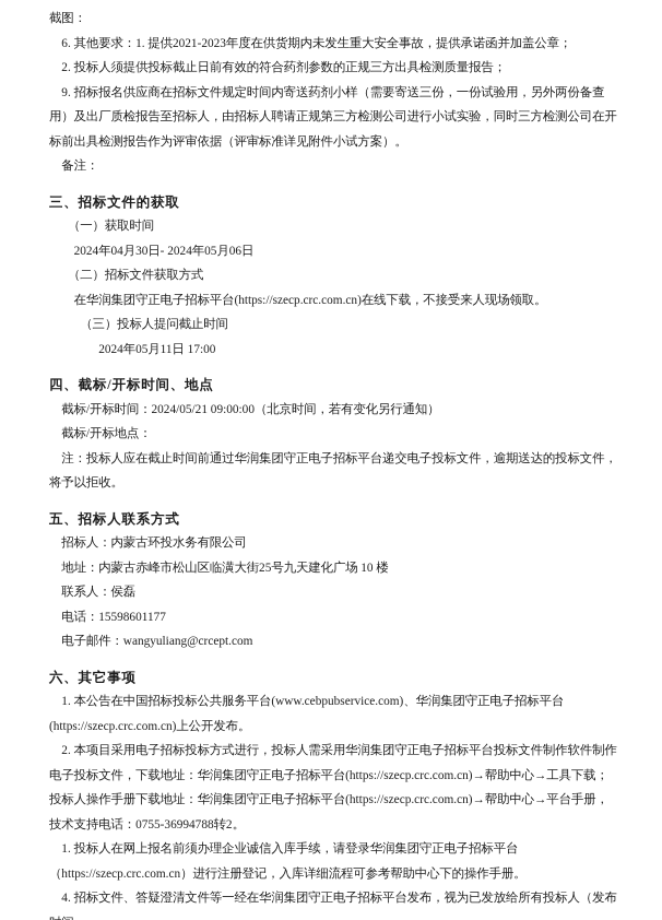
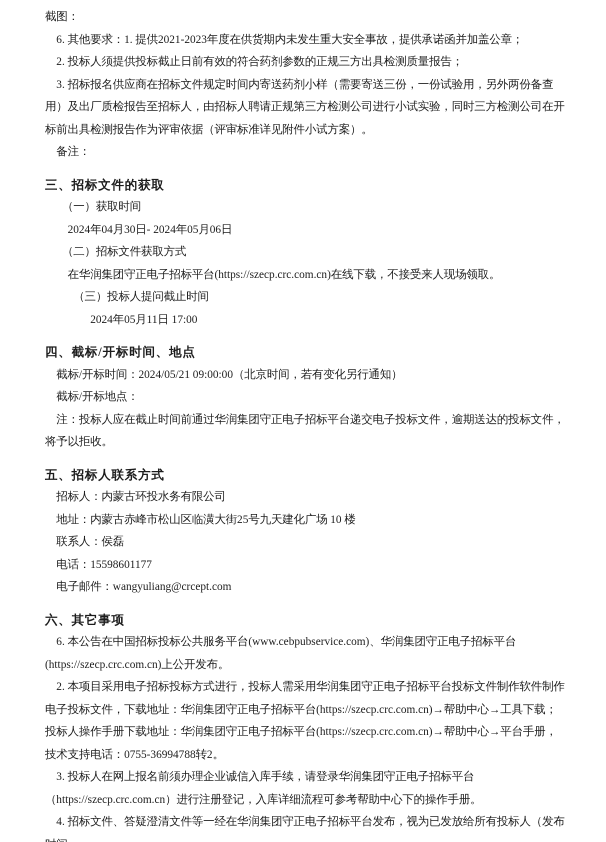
  截图：
  6. 其他要求：1. 提供2021-2023年度在供货期内未发生重大安全事故，提供承诺函并加盖公章；
  2. 投标人须提供投标截止日前有效的符合药剂参数的正规三方出具检测质量报告；
- 9. 招标报名供应商在招标文件规定时间内寄送药剂小样（需要寄送三份，一份试验用，另外两份备查用）及出厂质检报告至招标人，由招标人聘请正规第三方检测公司进行小试实验，同时三方检测公司在开标前出具检测报告作为评审依据（评审标准详见附件小试方案）。
+ 3. 招标报名供应商在招标文件规定时间内寄送药剂小样（需要寄送三份，一份试验用，另外两份备查用）及出厂质检报告至招标人，由招标人聘请正规第三方检测公司进行小试实验，同时三方检测公司在开标前出具检测报告作为评审依据（评审标准详见附件小试方案）。
  备注：
  三、招标文件的获取
  （一）获取时间
  2024年04月30日- 2024年05月06日
  （二）招标文件获取方式
  在华润集团守正电子招标平台(https://szecp.crc.com.cn)在线下载，不接受来人现场领取。
  （三）投标人提问截止时间
  2024年05月11日 17:00
  四、截标/开标时间、地点
  截标/开标时间：2024/05/21 09:00:00（北京时间，若有变化另行通知）
  截标/开标地点：
  注：投标人应在截止时间前通过华润集团守正电子招标平台递交电子投标文件，逾期送达的投标文件，将予以拒收。
  五、招标人联系方式
  招标人：内蒙古环投水务有限公司
  地址：内蒙古赤峰市松山区临潢大街25号九天建化广场 10 楼
  联系人：侯磊
  电话：15598601177
  电子邮件：wangyuliang@crcept.com
  六、其它事项
- 1. 本公告在中国招标投标公共服务平台(www.cebpubservice.com)、华润集团守正电子招标平台(https://szecp.crc.com.cn)上公开发布。
+ 6. 本公告在中国招标投标公共服务平台(www.cebpubservice.com)、华润集团守正电子招标平台(https://szecp.crc.com.cn)上公开发布。
  2. 本项目采用电子招标投标方式进行，投标人需采用华润集团守正电子招标平台投标文件制作软件制作电子投标文件，下载地址：华润集团守正电子招标平台(https://szecp.crc.com.cn)→帮助中心→工具下载；投标人操作手册下载地址：华润集团守正电子招标平台(https://szecp.crc.com.cn)→帮助中心→平台手册，技术支持电话：0755-36994788转2。
- 1. 投标人在网上报名前须办理企业诚信入库手续，请登录华润集团守正电子招标平台（https://szecp.crc.com.cn）进行注册登记，入库详细流程可参考帮助中心下的操作手册。
+ 3. 投标人在网上报名前须办理企业诚信入库手续，请登录华润集团守正电子招标平台（https://szecp.crc.com.cn）进行注册登记，入库详细流程可参考帮助中心下的操作手册。
  4. 招标文件、答疑澄清文件等一经在华润集团守正电子招标平台发布，视为已发放给所有投标人（发布
